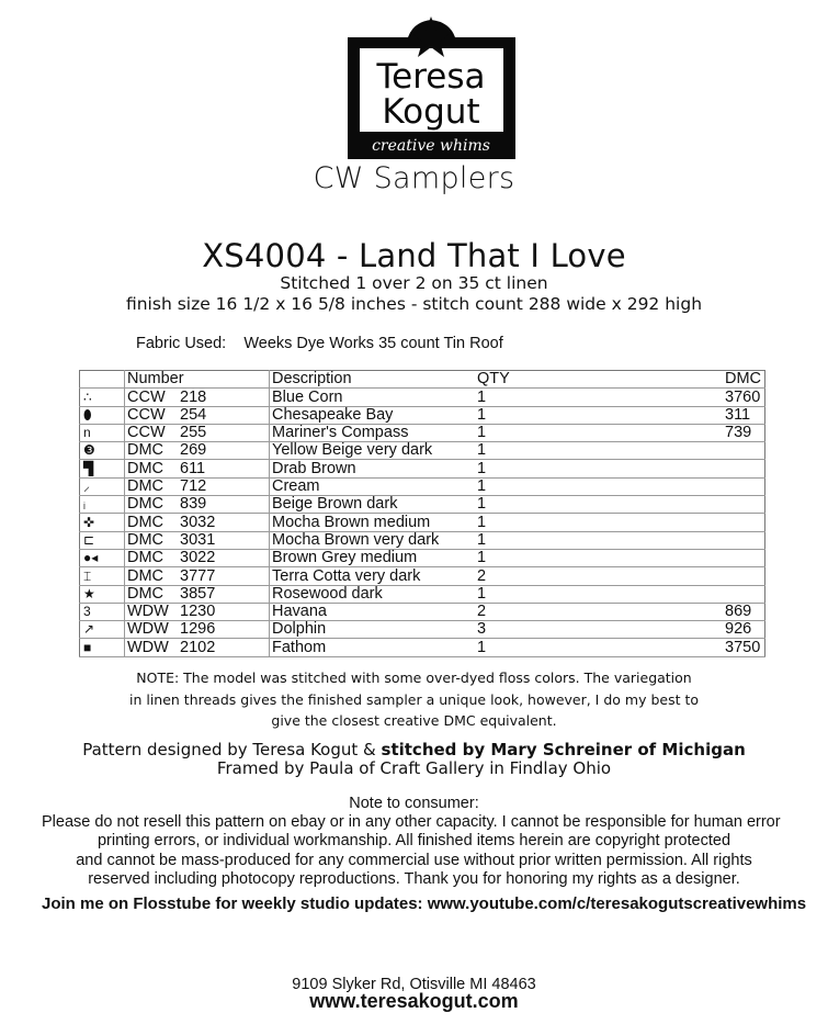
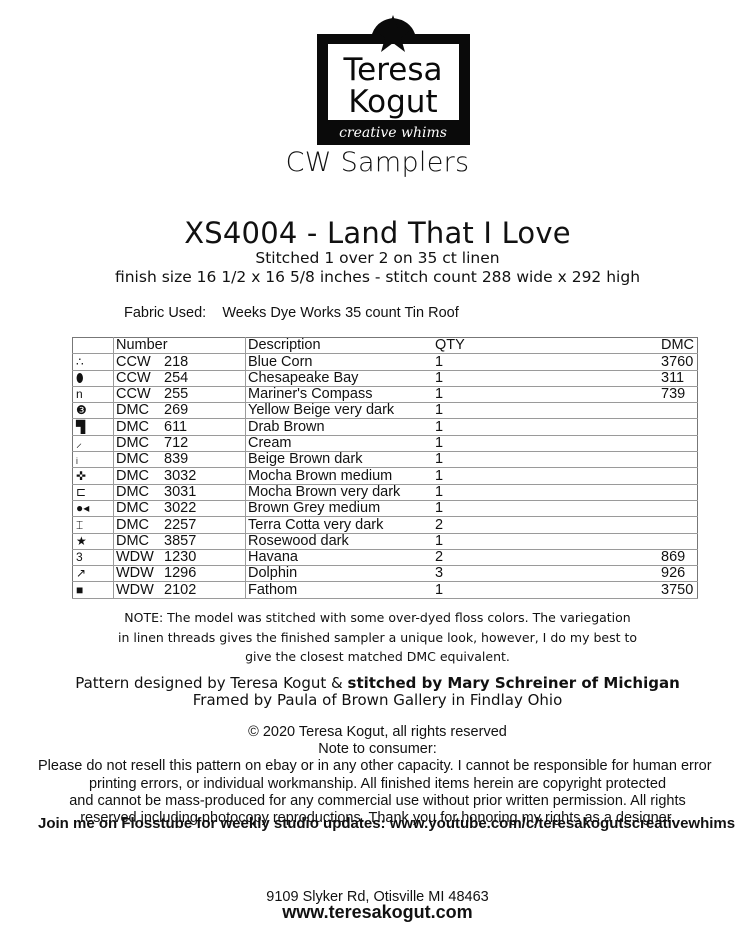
  Teresa
  Kogut
  creative whims
  CW Samplers
  XS4004 - Land That I Love
  Stitched 1 over 2 on 35 ct linen
  finish size 16 1/2 x 16 5/8 inches - stitch count 288 wide x 292 high
  Fabric Used: Weeks Dye Works 35 count Tin Roof
  	Number	Description	QTY	DMC
  ∴	CCW 218	Blue Corn	1	3760
  ⬮	CCW 254	Chesapeake Bay	1	311
  n	CCW 255	Mariner's Compass	1	739
  ❸	DMC 269	Yellow Beige very dark	1
  ▜	DMC 611	Drab Brown	1
  ⸝	DMC 712	Cream	1
  ᵢ	DMC 839	Beige Brown dark	1
  ✜	DMC 3032	Mocha Brown medium	1
  ⊏	DMC 3031	Mocha Brown very dark	1
  ●◂	DMC 3022	Brown Grey medium	1
- ⌶	DMC 3777	Terra Cotta very dark	2
+ ⌶	DMC 2257	Terra Cotta very dark	2
  ★	DMC 3857	Rosewood dark	1
  3	WDW 1230	Havana	2	869
  ↗	WDW 1296	Dolphin	3	926
  ■	WDW 2102	Fathom	1	3750
  NOTE: The model was stitched with some over-dyed floss colors. The variegation
  in linen threads gives the finished sampler a unique look, however, I do my best to
- give the closest creative DMC equivalent.
+ give the closest matched DMC equivalent.
  Pattern designed by Teresa Kogut & stitched by Mary Schreiner of Michigan
- Framed by Paula of Craft Gallery in Findlay Ohio
+ Framed by Paula of Brown Gallery in Findlay Ohio
+ © 2020 Teresa Kogut, all rights reserved
  Note to consumer:
  Please do not resell this pattern on ebay or in any other capacity. I cannot be responsible for human error
  printing errors, or individual workmanship. All finished items herein are copyright protected
  and cannot be mass-produced for any commercial use without prior written permission. All rights
  reserved including photocopy reproductions. Thank you for honoring my rights as a designer.
  Join me on Flosstube for weekly studio updates: www.youtube.com/c/teresakogutscreativewhims
  9109 Slyker Rd, Otisville MI 48463
  www.teresakogut.com
